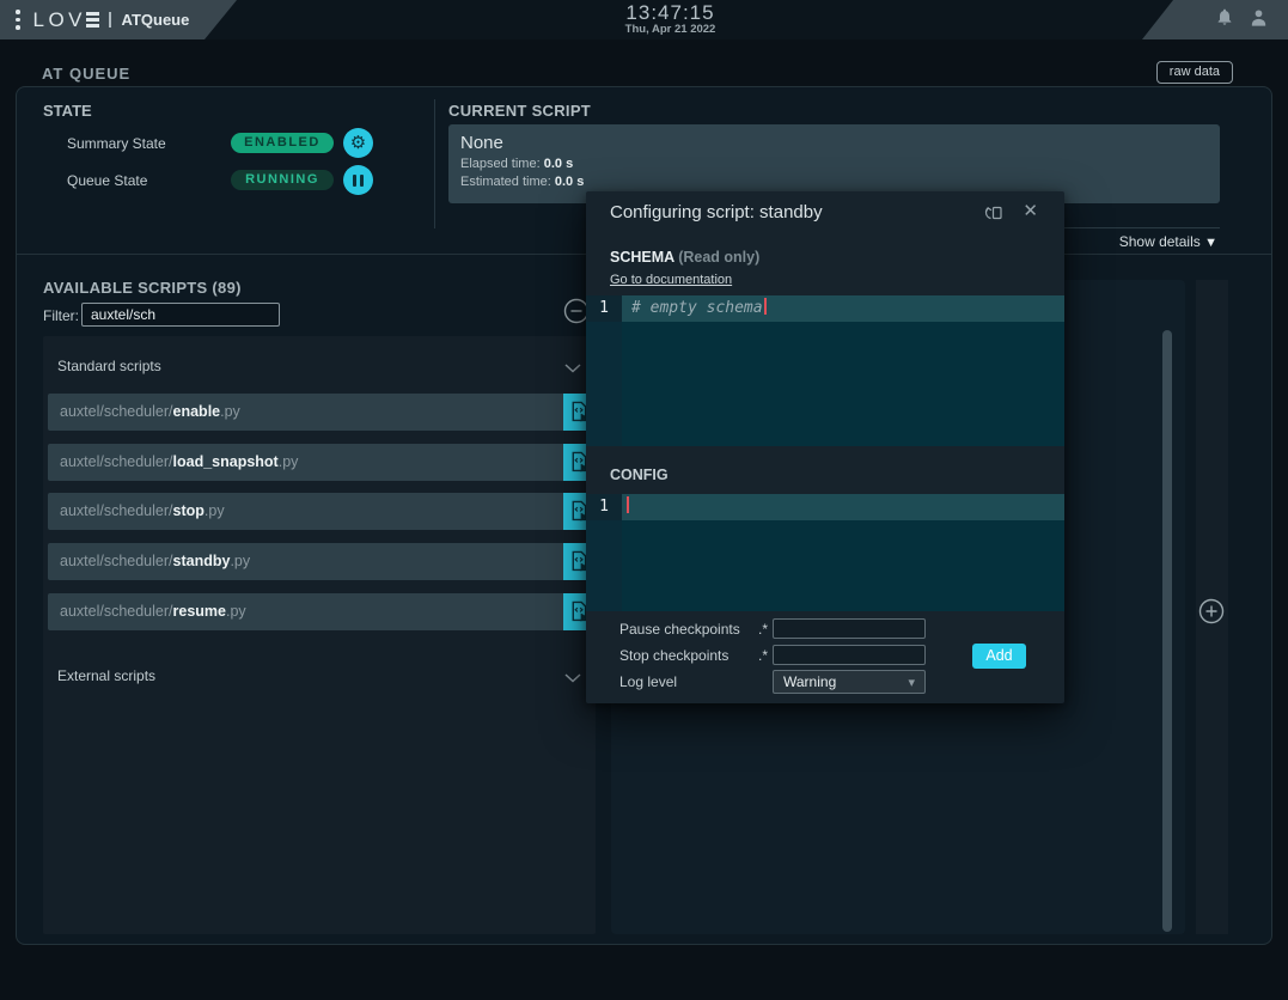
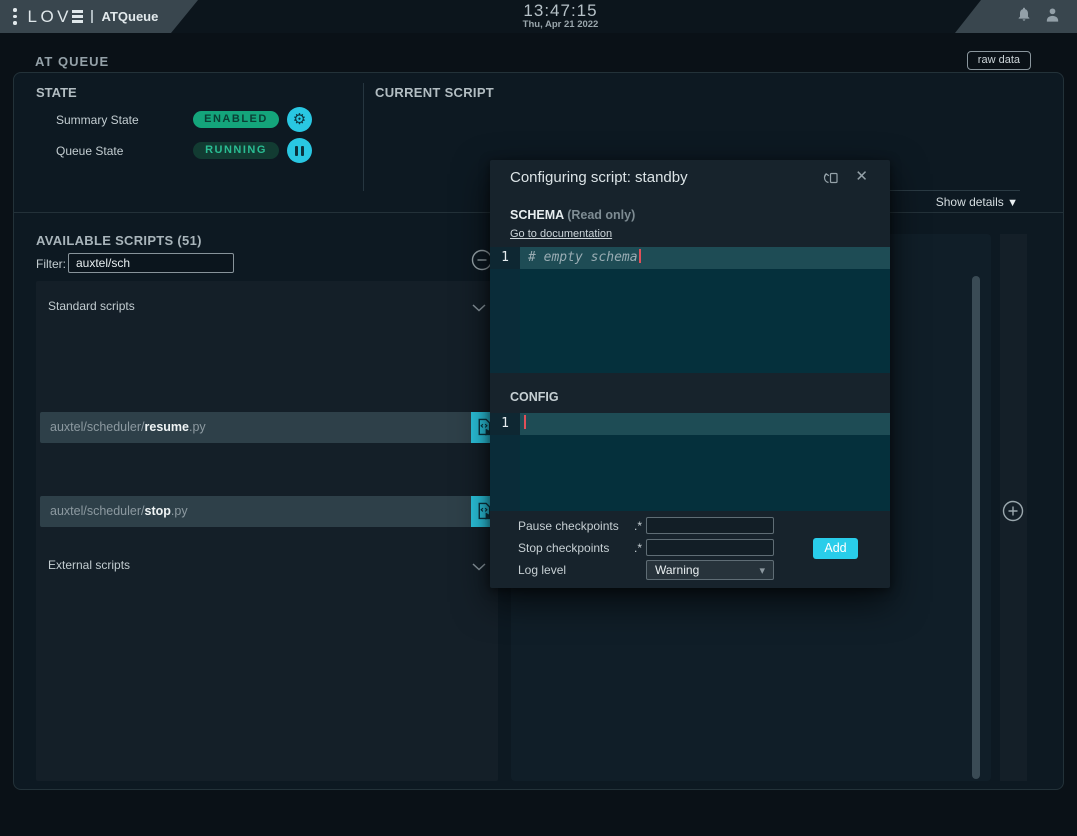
  LOV
  ATQueue
  13:47:15
  Thu, Apr 21 2022
  AT QUEUE
  raw data
  STATE
  Summary State
  ENABLED
  ⚙
  Queue State
  RUNNING
  CURRENT SCRIPT
- None
- Elapsed time: 0.0 s
- Estimated time: 0.0 s
  Show details ▼
- AVAILABLE SCRIPTS (89)
+ AVAILABLE SCRIPTS (51)
  Filter:
  auxtel/sch
  Standard scripts
- auxtel/scheduler/enable.py
- auxtel/scheduler/load_snapshot.py
- auxtel/scheduler/stop.py
+ auxtel/scheduler/resume.py
- auxtel/scheduler/standby.py
- auxtel/scheduler/resume.py
+ auxtel/scheduler/stop.py
  External scripts
  Configuring script: standby
  ✕
  SCHEMA (Read only)
  Go to documentation
  1
  # empty schema
  CONFIG
  1
  Pause checkpoints
  .*
  Stop checkpoints
  .*
  Add
  Log level
  Warning
  ▾
